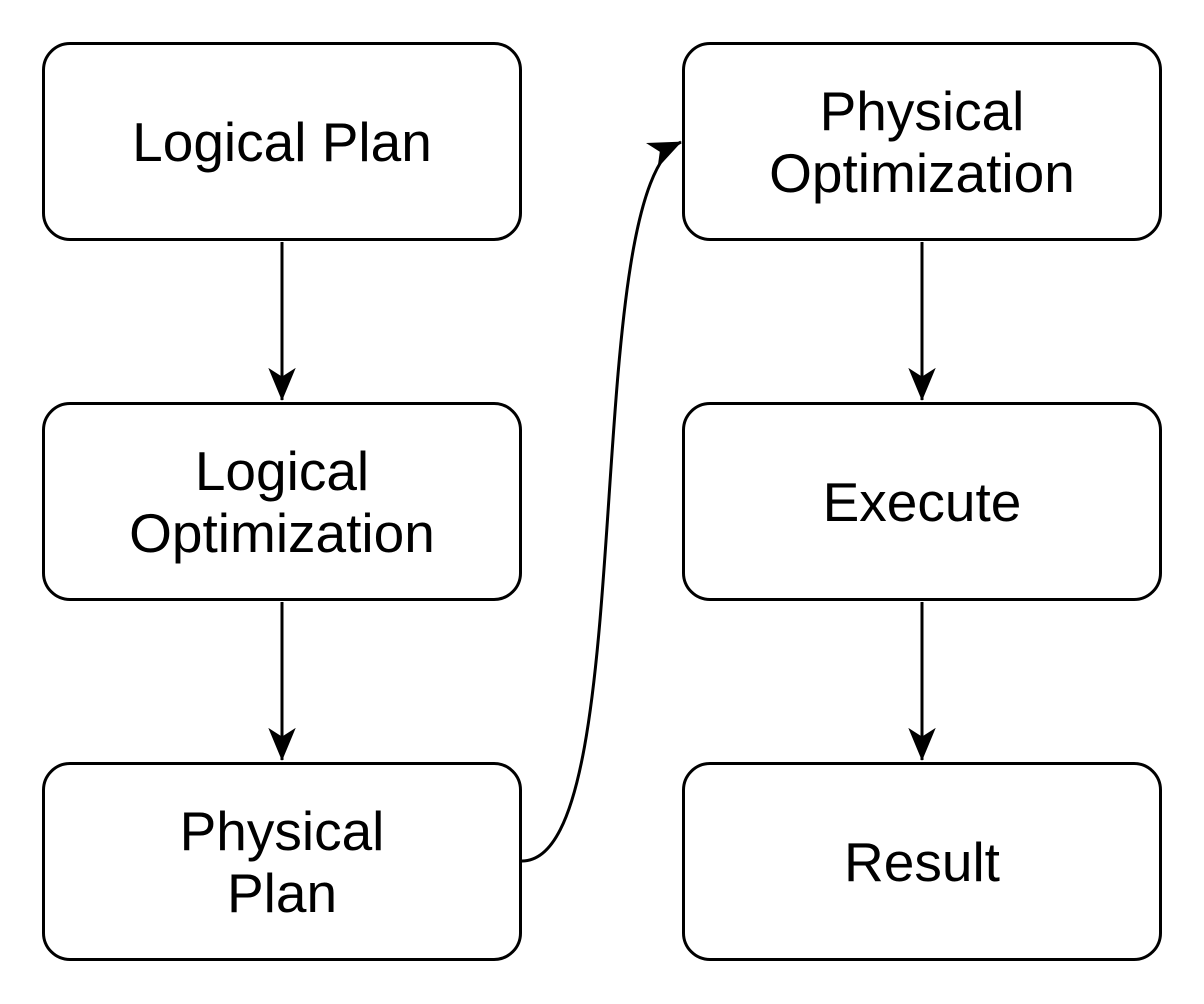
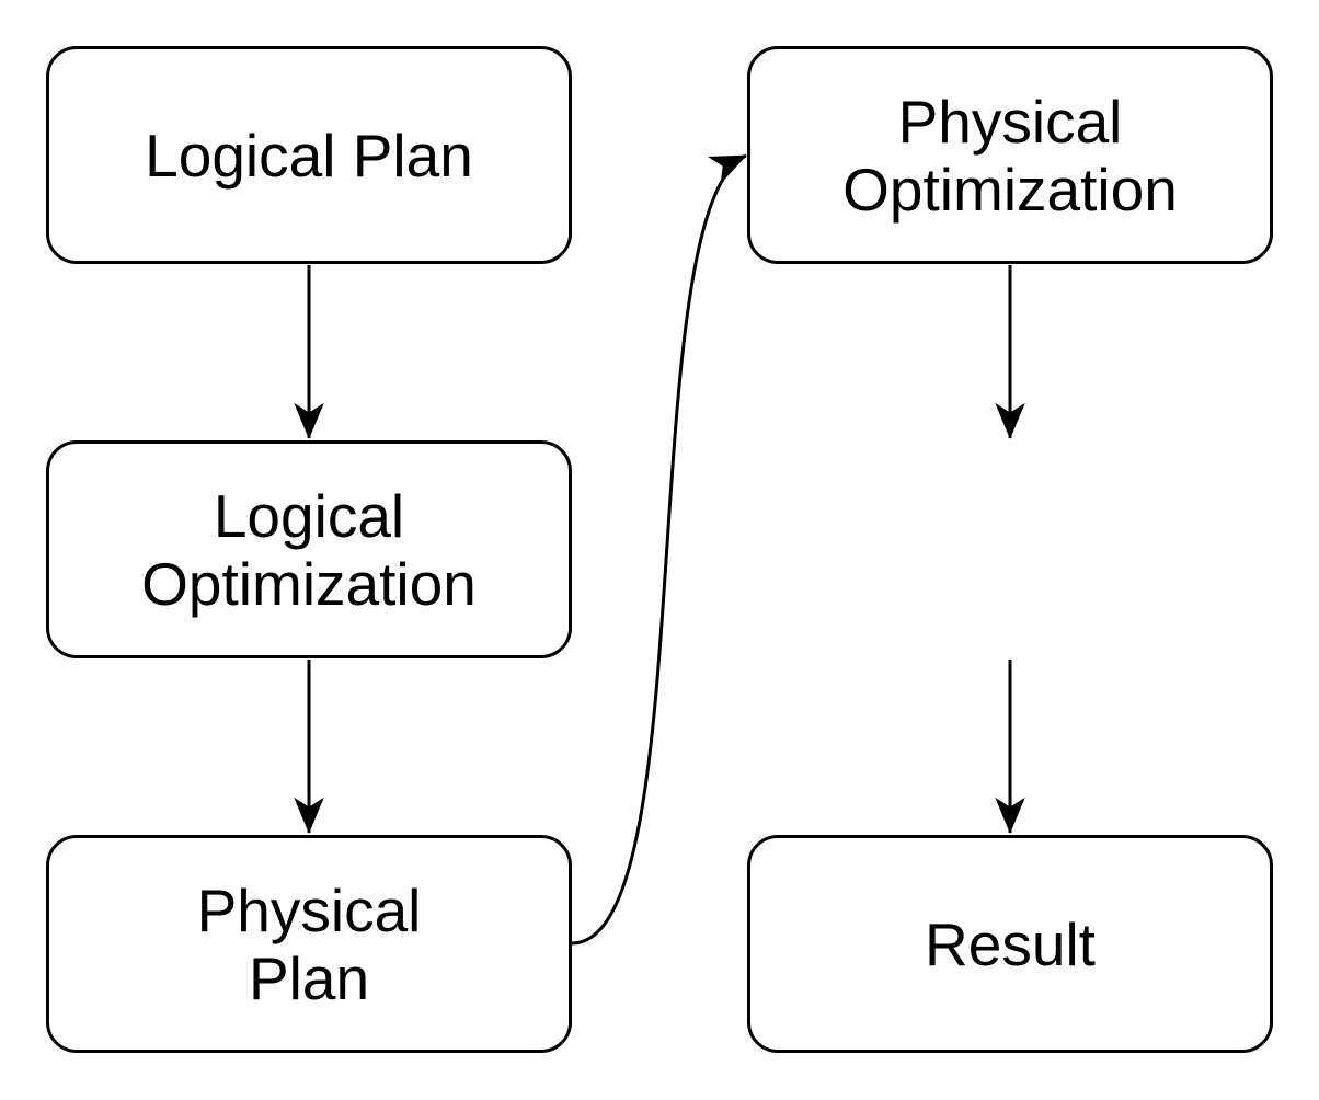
  Logical Plan
  Logical
  Optimization
  Physical
  Plan
  Physical
  Optimization
- Execute
  Result
